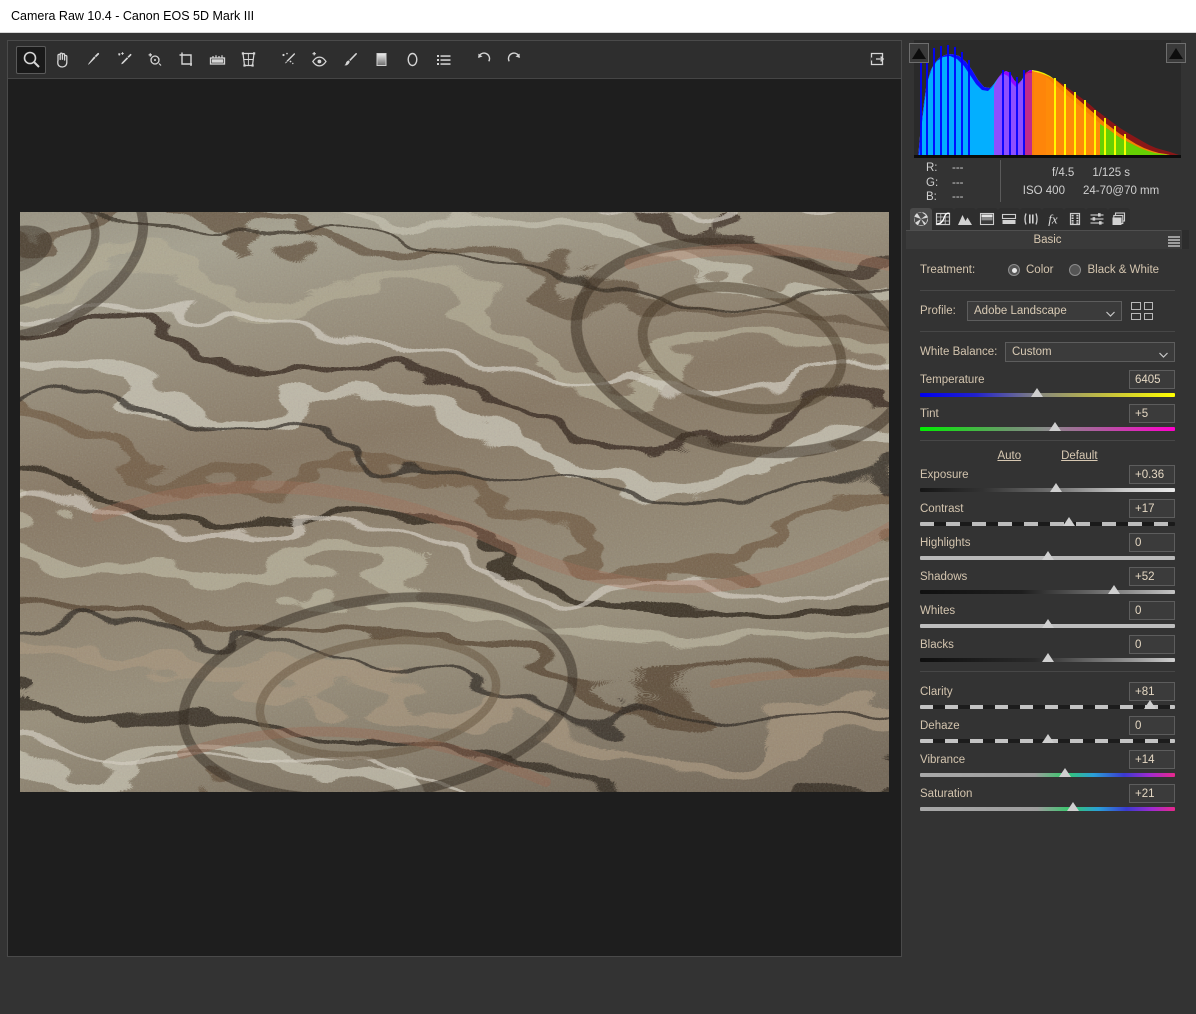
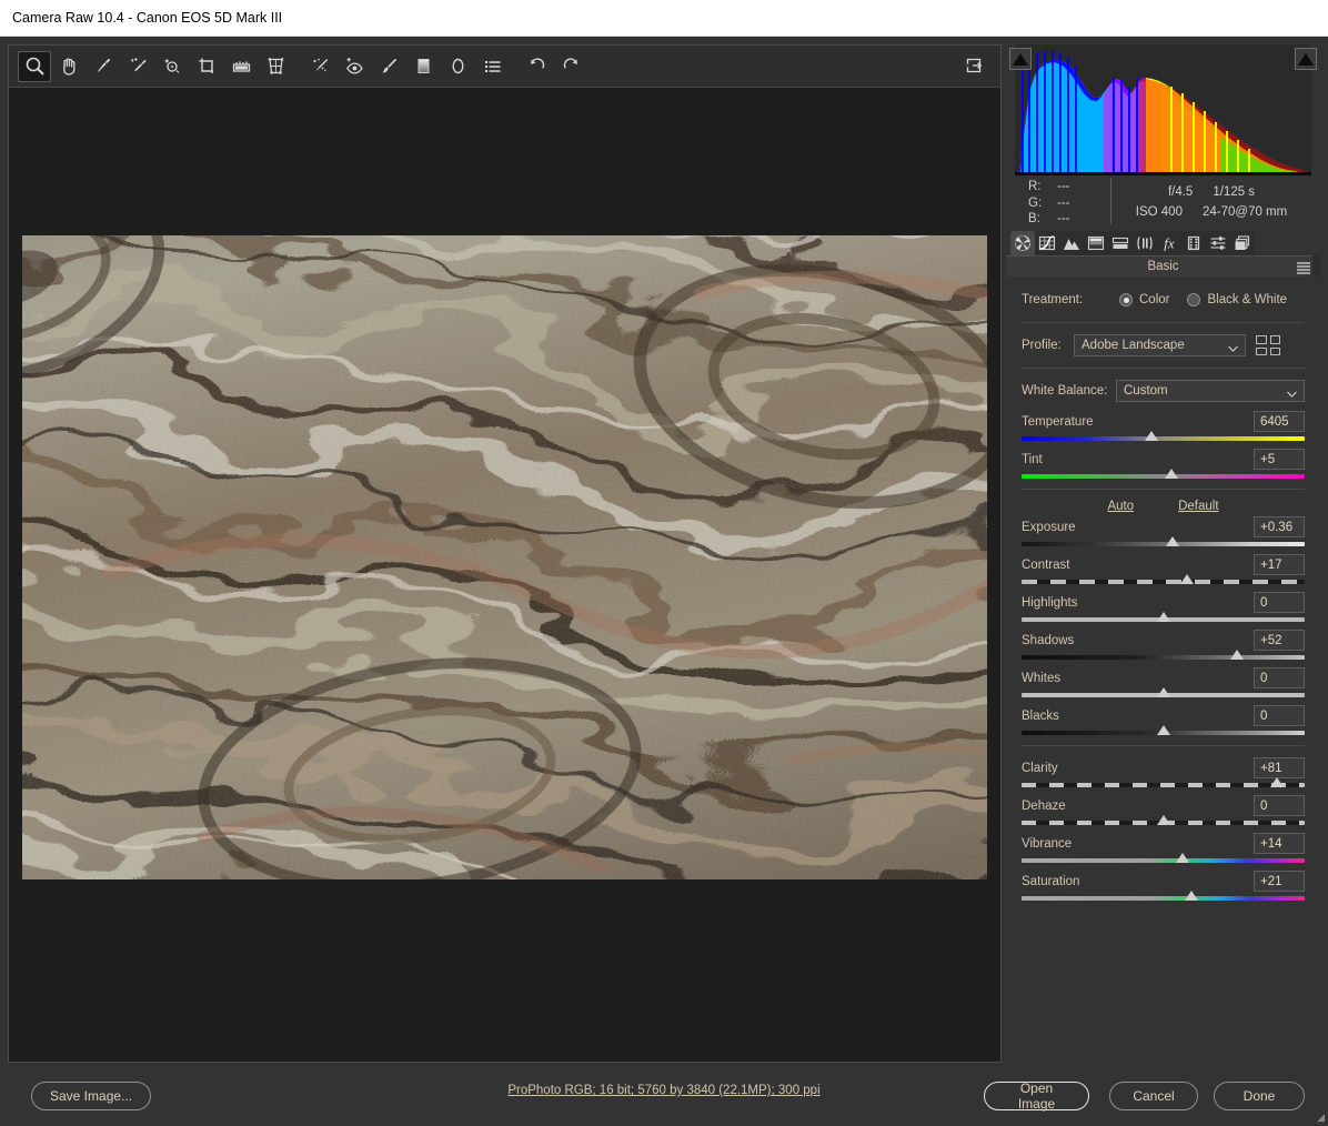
  Camera Raw 10.4 - Canon EOS 5D Mark III
  R:
  ---
  G:
  ---
  B:
  ---
  f/4.5
  1/125 s
  ISO 400
  24-70@70 mm
  fx
  Basic
  Treatment:
  Color
  Black & White
  Profile:
  Adobe Landscape
  White Balance:
  Custom
  Temperature
  6405
  Tint
  +5
  Auto
  Default
  Exposure
  +0.36
  Contrast
  +17
  Highlights
  0
  Shadows
  +52
  Whites
  0
  Blacks
  0
  Clarity
  +81
  Dehaze
  0
  Vibrance
  +14
  Saturation
  +21
+ Save Image...
+ ProPhoto RGB; 16 bit; 5760 by 3840 (22.1MP); 300 ppi
+ Open Image
+ Cancel
+ Done
+ ◢
